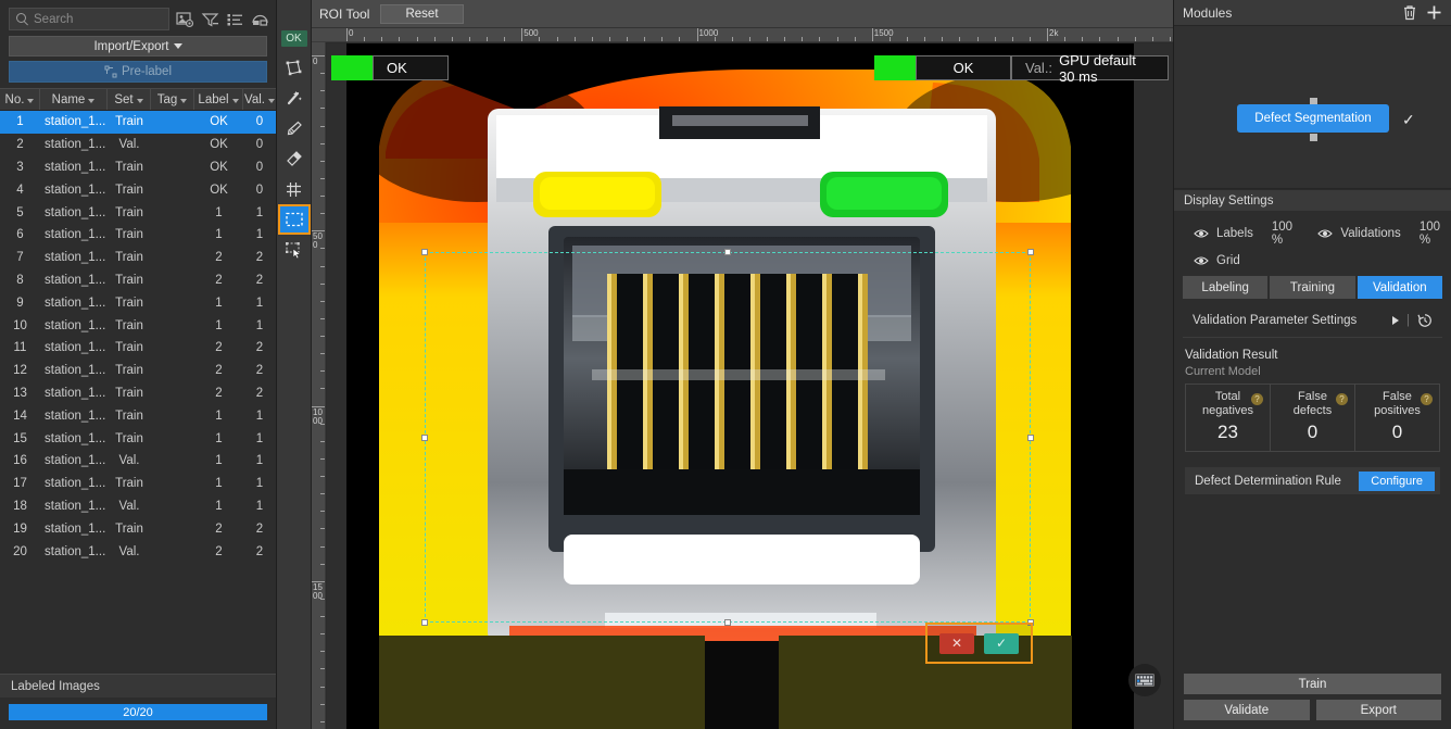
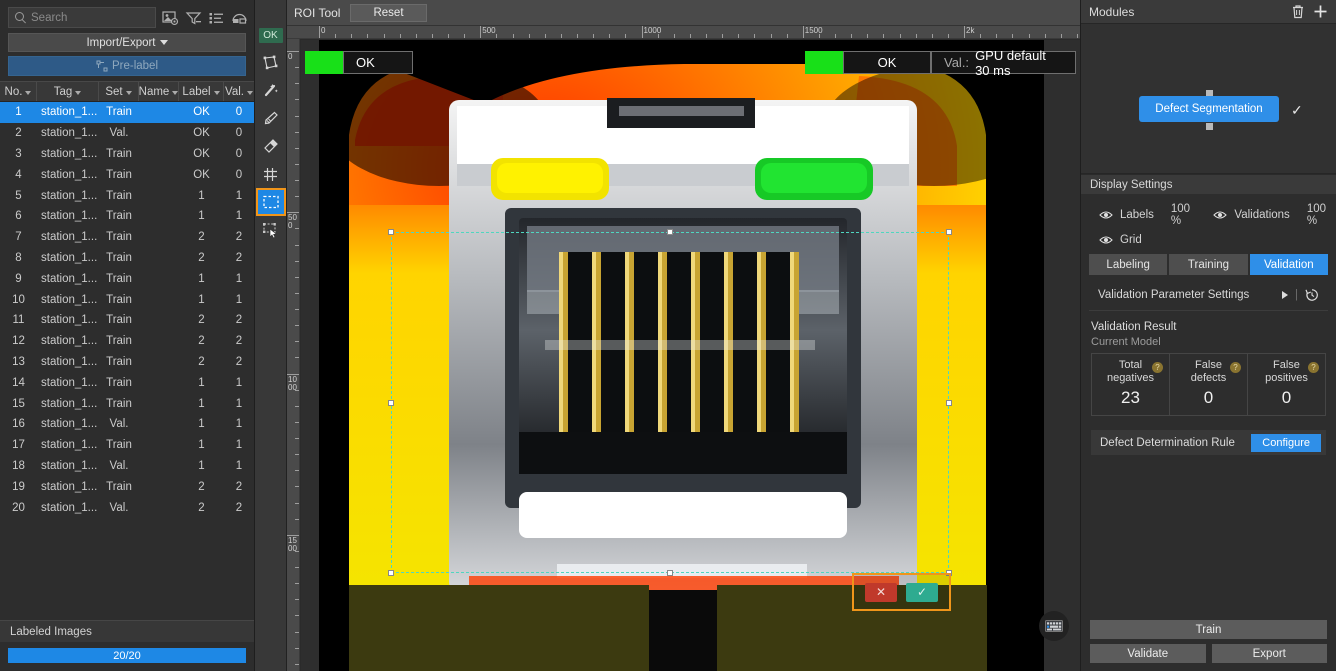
  Search
  Import/Export
  Pre-label
  No.
- Name
+ Tag
  Set
- Tag
+ Name
  Label
  Val.
  1
  station_1...
  Train
  OK
  0
  2
  station_1...
  Val.
  OK
  0
  3
  station_1...
  Train
  OK
  0
  4
  station_1...
  Train
  OK
  0
  5
  station_1...
  Train
  1
  1
  6
  station_1...
  Train
  1
  1
  7
  station_1...
  Train
  2
  2
  8
  station_1...
  Train
  2
  2
  9
  station_1...
  Train
  1
  1
  10
  station_1...
  Train
  1
  1
  11
  station_1...
  Train
  2
  2
  12
  station_1...
  Train
  2
  2
  13
  station_1...
  Train
  2
  2
  14
  station_1...
  Train
  1
  1
  15
  station_1...
  Train
  1
  1
  16
  station_1...
  Val.
  1
  1
  17
  station_1...
  Train
  1
  1
  18
  station_1...
  Val.
  1
  1
  19
  station_1...
  Train
  2
  2
  20
  station_1...
  Val.
  2
  2
  Labeled Images
  20/20
  OK
  ROI Tool
  Reset
  0
  500
  1000
  1500
  2k
  0
  500
  1000
  1500
  OK
  OK
  Val.:
  GPU default 30 ms
  ✕
  ✓
  Modules
  Defect Segmentation
  ✓
  Display Settings
  Labels
  100 %
  Validations
  100 %
  Grid
  Labeling
  Training
  Validation
  Validation Parameter Settings
  |
  Validation Result
  Current Model
  Total
  negatives
  23
  ?
  False
  defects
  0
  ?
  False
  positives
  0
  ?
  Defect Determination Rule
  Configure
  Train
  Validate
  Export
